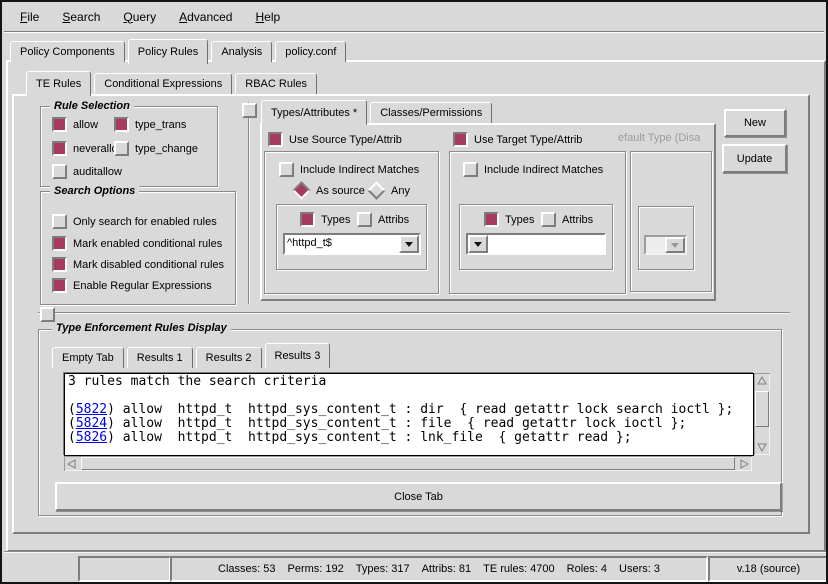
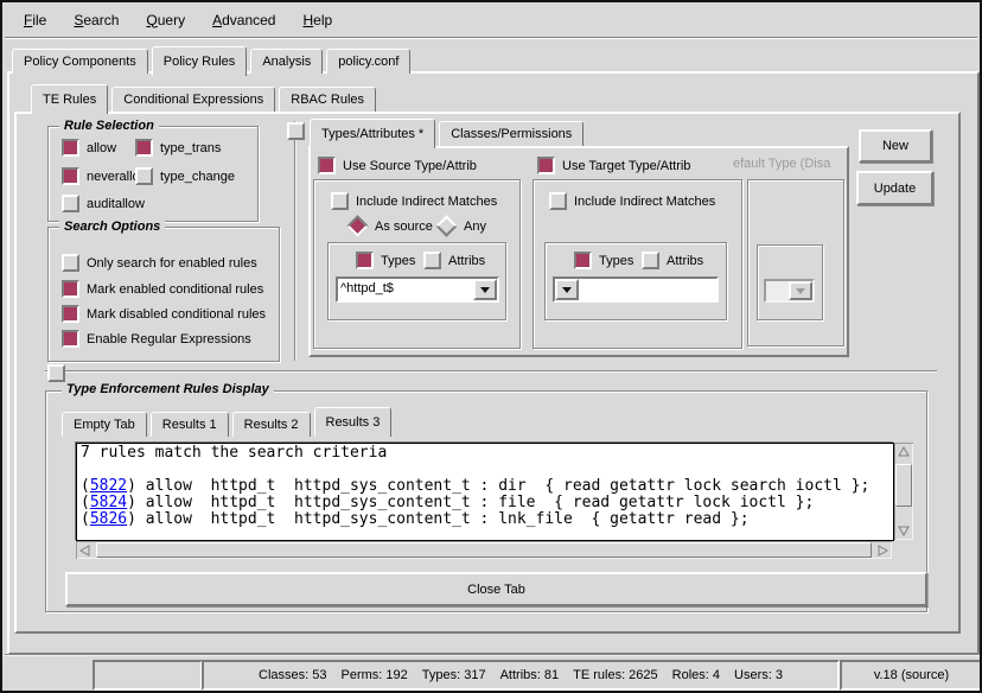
  File
  Search
  Query
  Advanced
  Help
  Policy Components
  Policy Rules
  Analysis
  policy.conf
  TE Rules
  Conditional Expressions
  RBAC Rules
  Rule Selection
  allow
  type_trans
  neverall
  type_change
  auditallow
  Search Options
  Only search for enabled rules
  Mark enabled conditional rules
  Mark disabled conditional rules
  Enable Regular Expressions
  Types/Attributes *
  Classes/Permissions
  Use Source Type/Attrib
  Include Indirect Matches
  As source
  Any
  Types
  Attribs
  ^httpd_t$
  Use Target Type/Attrib
  Include Indirect Matches
  Types
  Attribs
  efault Type (Disa
  New
  Update
  Type Enforcement Rules Display
  Empty Tab
  Results 1
  Results 2
  Results 3
- 3 rules match the search criteria
+ 7 rules match the search criteria
  (5822) allow httpd_t httpd_sys_content_t : dir { read getattr lock search ioctl };
  (5824) allow httpd_t httpd_sys_content_t : file { read getattr lock ioctl };
  (5826) allow httpd_t httpd_sys_content_t : lnk_file { getattr read };
  Close Tab
  Classes: 53
  Perms: 192
  Types: 317
  Attribs: 81
- TE rules: 4700
+ TE rules: 2625
  Roles: 4
  Users: 3
  v.18 (source)
